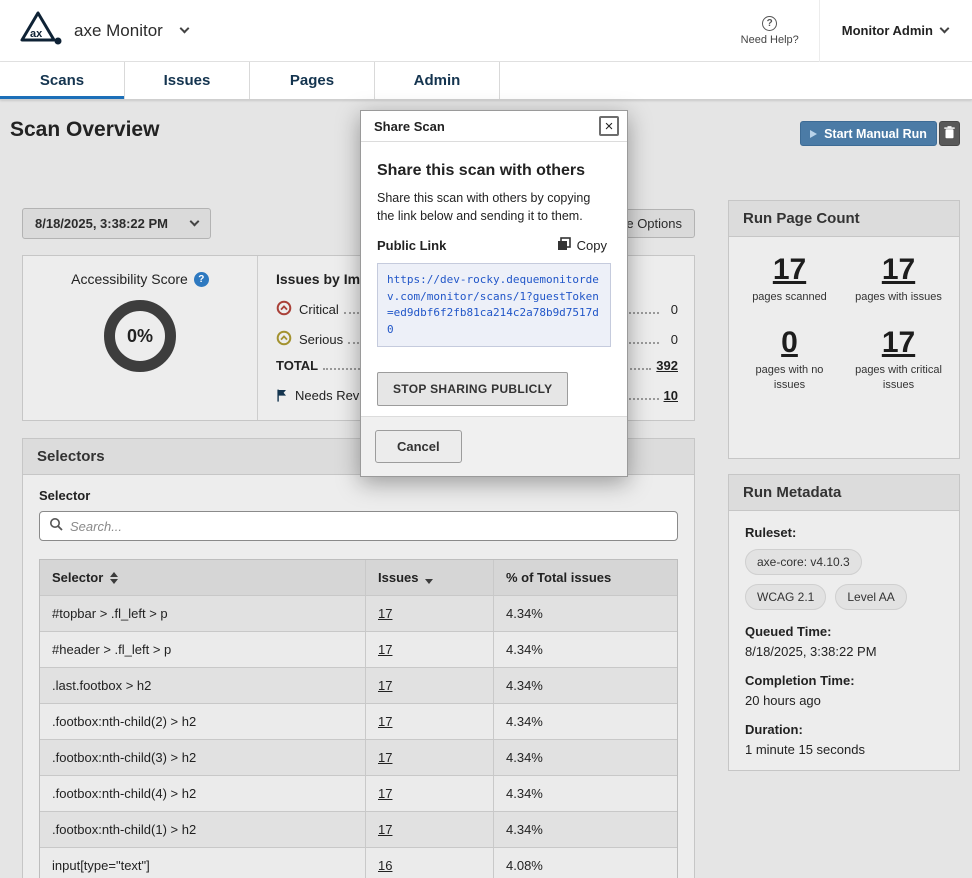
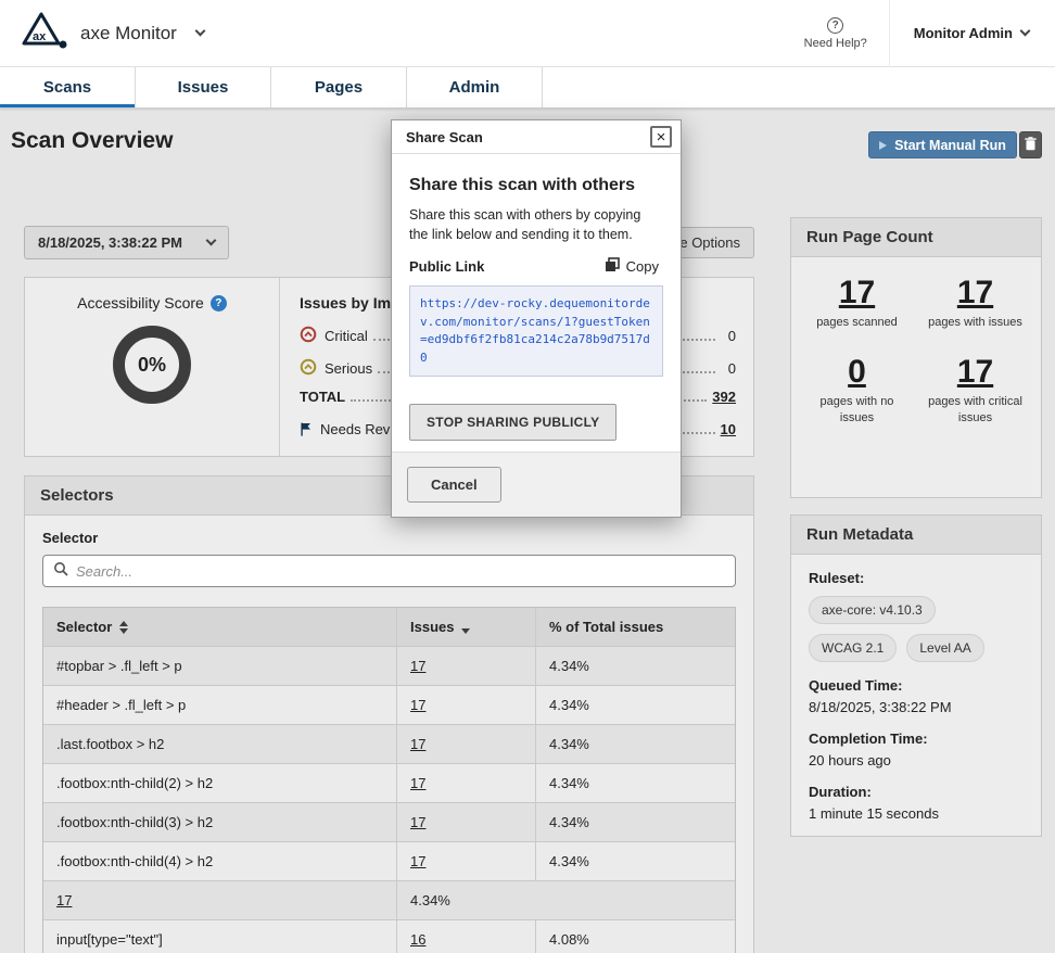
  ax
  axe Monitor
  ?
  Need Help?
  Monitor Admin
  Scans
  Issues
  Pages
  Admin
  Scan Overview
  Start Manual Run
  8/18/2025, 3:38:22 PM
  e Options
  Accessibility Score
  ?
  0%
  Issues by Im
  Critical
  0
  Serious
  0
  TOTAL
  392
  Needs Rev
  10
  Selectors
  Selector
  Search...
  Selector
  Issues
  % of Total issues
  #topbar > .fl_left > p
  17
  4.34%
  #header > .fl_left > p
  17
  4.34%
  .last.footbox > h2
  17
  4.34%
  .footbox:nth-child(2) > h2
  17
  4.34%
  .footbox:nth-child(3) > h2
  17
  4.34%
  .footbox:nth-child(4) > h2
  17
  4.34%
- .footbox:nth-child(1) > h2
  17
  4.34%
  input[type="text"]
  16
  4.08%
  Run Page Count
  17
  pages scanned
  17
  pages with issues
  0
  pages with no issues
  17
  pages with critical issues
  Run Metadata
  Ruleset:
  axe-core: v4.10.3
  WCAG 2.1
  Level AA
  Queued Time:
  8/18/2025, 3:38:22 PM
  Completion Time:
  20 hours ago
  Duration:
  1 minute 15 seconds
  Share Scan
  ×
  Share this scan with others
  Share this scan with others by copying the link below and sending it to them.
  Public Link
  Copy
  https://dev-rocky.dequemonitordev.com/monitor/scans/1?guestToken=ed9dbf6f2fb81ca214c2a78b9d7517d0
  STOP SHARING PUBLICLY
  Cancel
